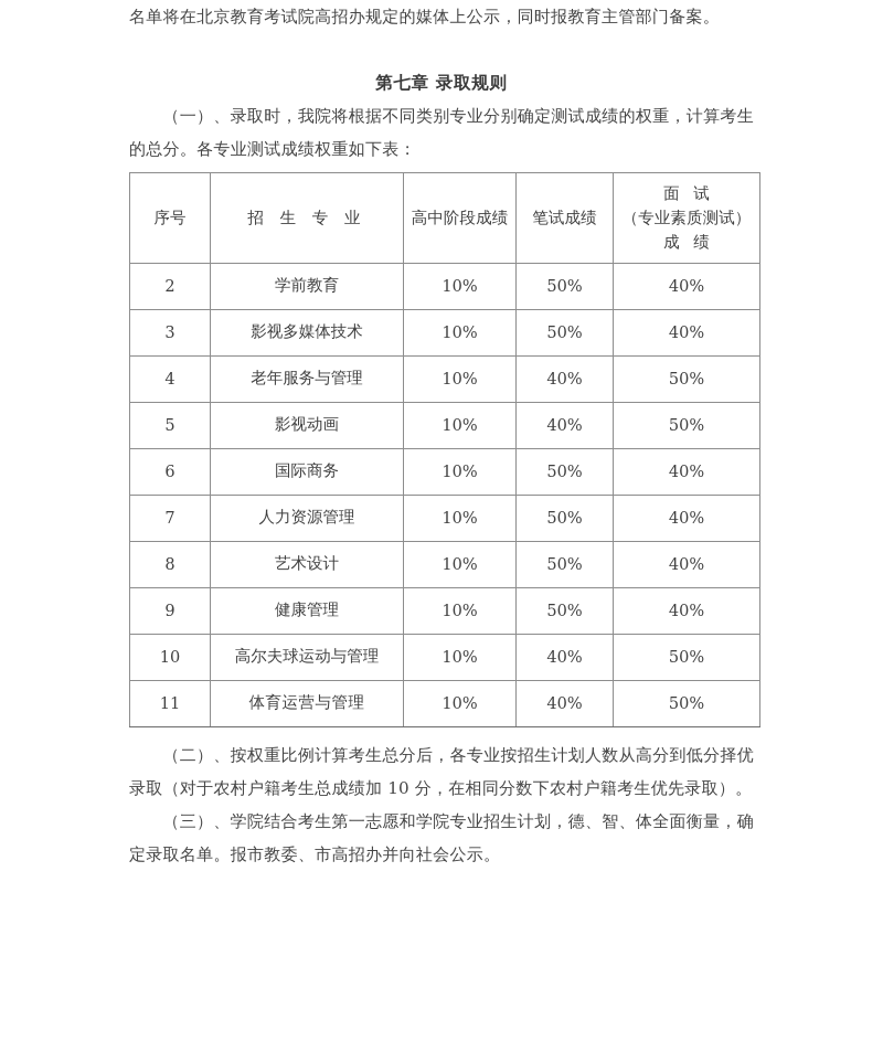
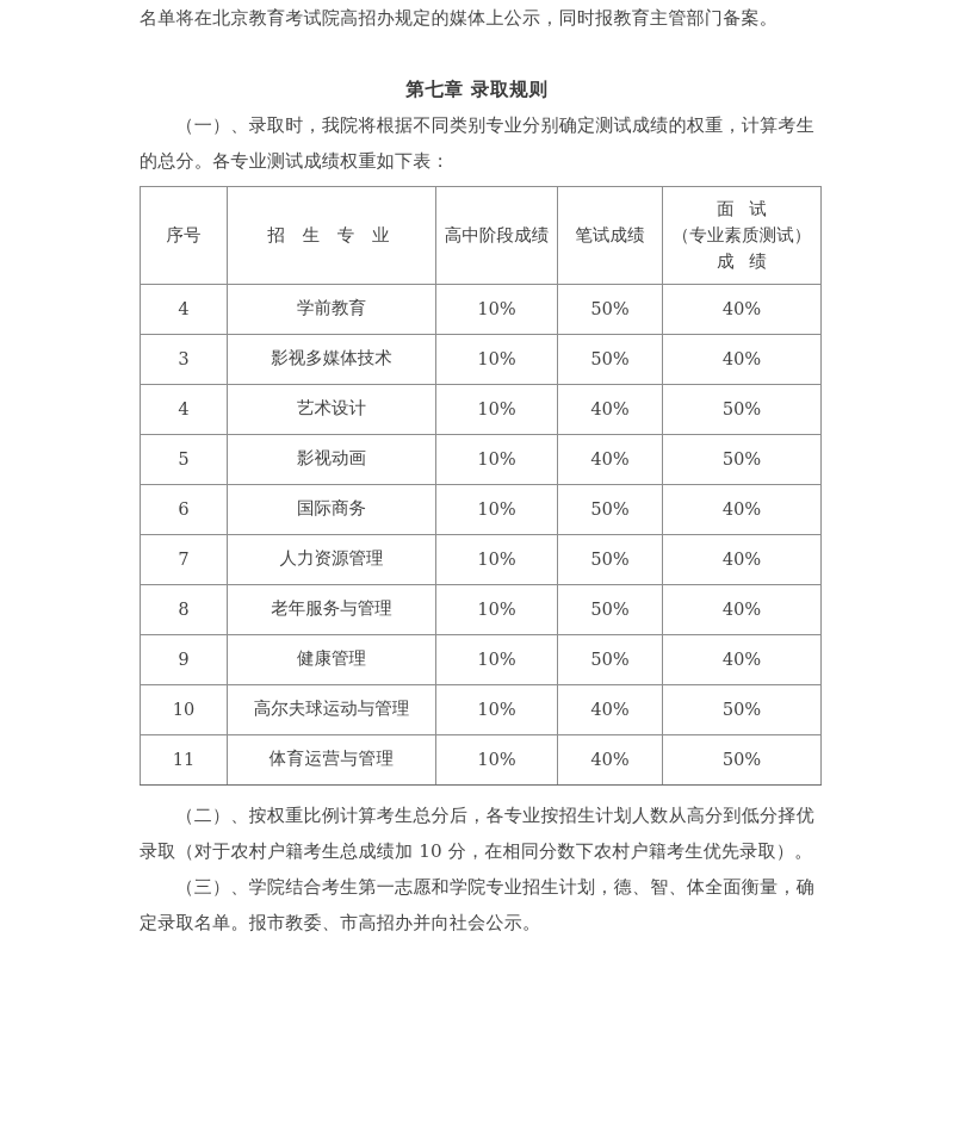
  名单将在北京教育考试院高招办规定的媒体上公示，同时报教育主管部门备案。
  第七章 录取规则
  （一）、录取时，我院将根据不同类别专业分别确定测试成绩的权重，计算考生的总分。各专业测试成绩权重如下表：
  序号	招 生 专 业	高中阶段成绩	笔试成绩	面 试 （专业素质测试） 成 绩
- 2	学前教育	10%	50%	40%
+ 4	学前教育	10%	50%	40%
  3	影视多媒体技术	10%	50%	40%
- 4	老年服务与管理	10%	40%	50%
+ 4	艺术设计	10%	40%	50%
  5	影视动画	10%	40%	50%
  6	国际商务	10%	50%	40%
  7	人力资源管理	10%	50%	40%
- 8	艺术设计	10%	50%	40%
+ 8	老年服务与管理	10%	50%	40%
  9	健康管理	10%	50%	40%
  10	高尔夫球运动与管理	10%	40%	50%
  11	体育运营与管理	10%	40%	50%
  （二）、按权重比例计算考生总分后，各专业按招生计划人数从高分到低分择优录取（对于农村户籍考生总成绩加 10 分，在相同分数下农村户籍考生优先录取）。
  （三）、学院结合考生第一志愿和学院专业招生计划，德、智、体全面衡量，确定录取名单。报市教委、市高招办并向社会公示。
